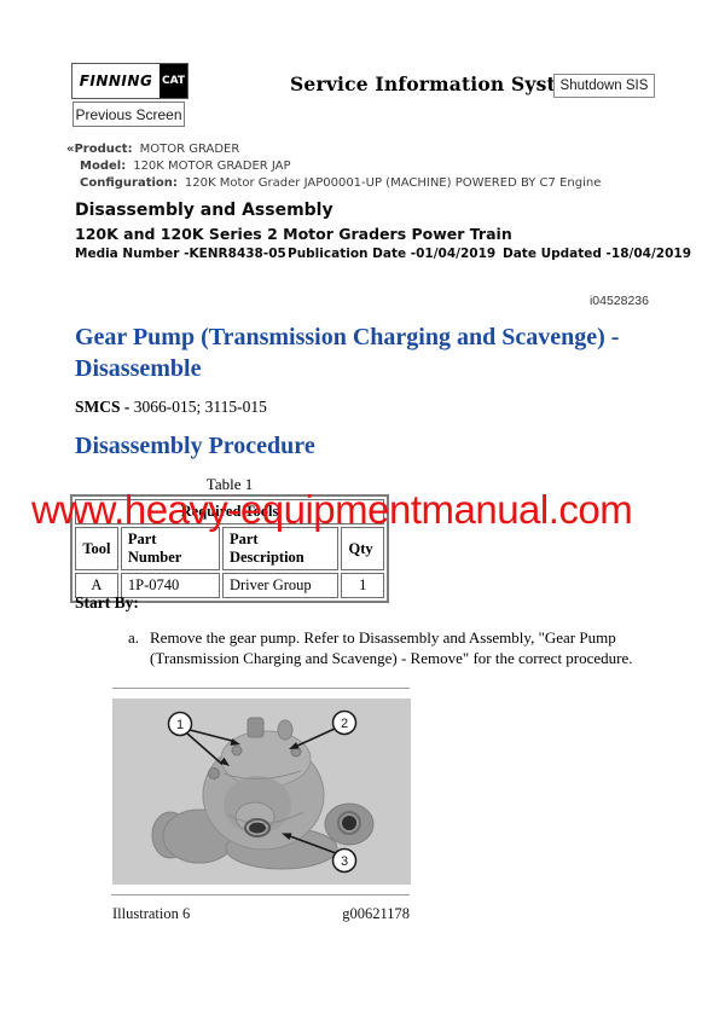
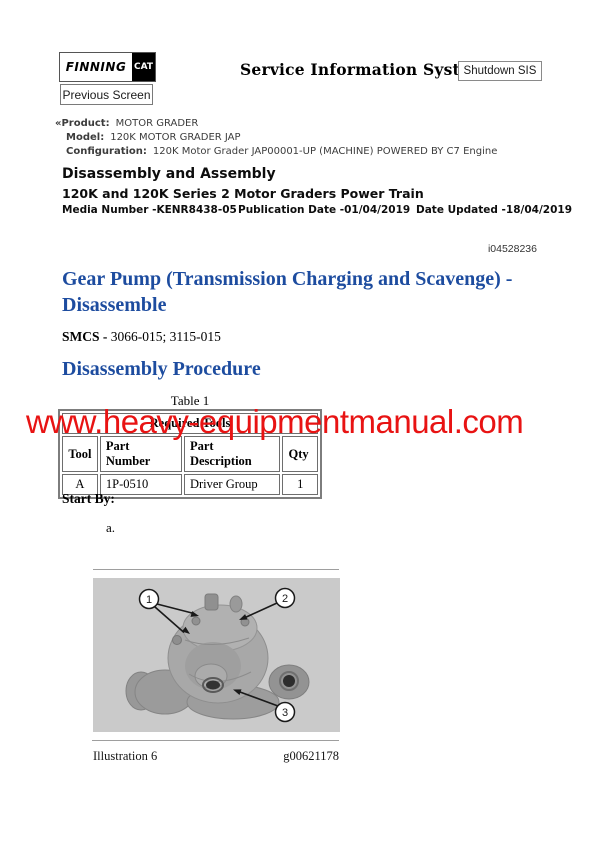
  FINNING
  CAT
  Previous Screen
  Service Information Syst
  Shutdown SIS
  «Product: MOTOR GRADER
  Model: 120K MOTOR GRADER JAP
  Configuration: 120K Motor Grader JAP00001-UP (MACHINE) POWERED BY C7 Engine
  Disassembly and Assembly
  120K and 120K Series 2 Motor Graders Power Train
  Media Number -KENR8438-05
  Publication Date -01/04/2019
  Date Updated -18/04/2019
  i04528236
  Gear Pump (Transmission Charging and Scavenge) - Disassemble
  SMCS - 3066-015; 3115-015
  Disassembly Procedure
  Table 1
  Required Tools
  Tool	Part Number	Part Description	Qty
- A	1P-0740	Driver Group	1
+ A	1P-0510	Driver Group	1
  www.heavy-equipmentmanual.com
  Start By:
  a.
- Remove the gear pump. Refer to Disassembly and Assembly, "Gear Pump (Transmission Charging and Scavenge) - Remove" for the correct procedure.
  1
  2
  3
  Illustration 6
  g00621178
